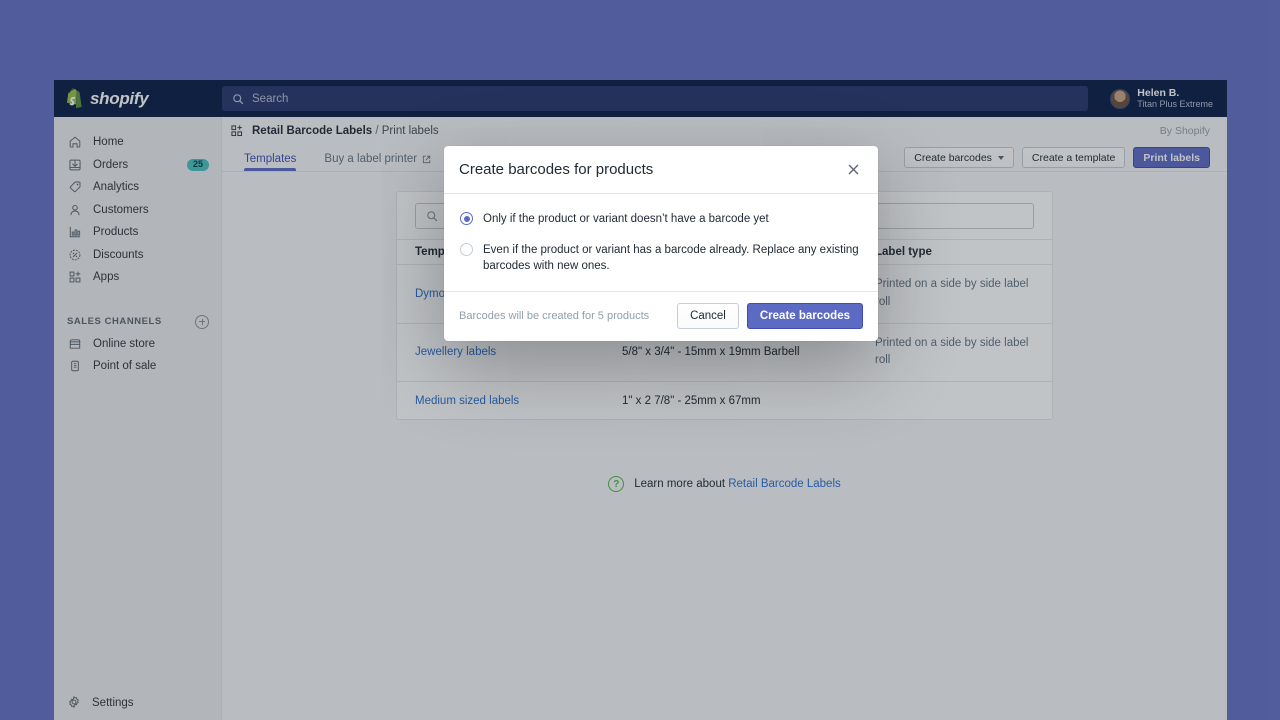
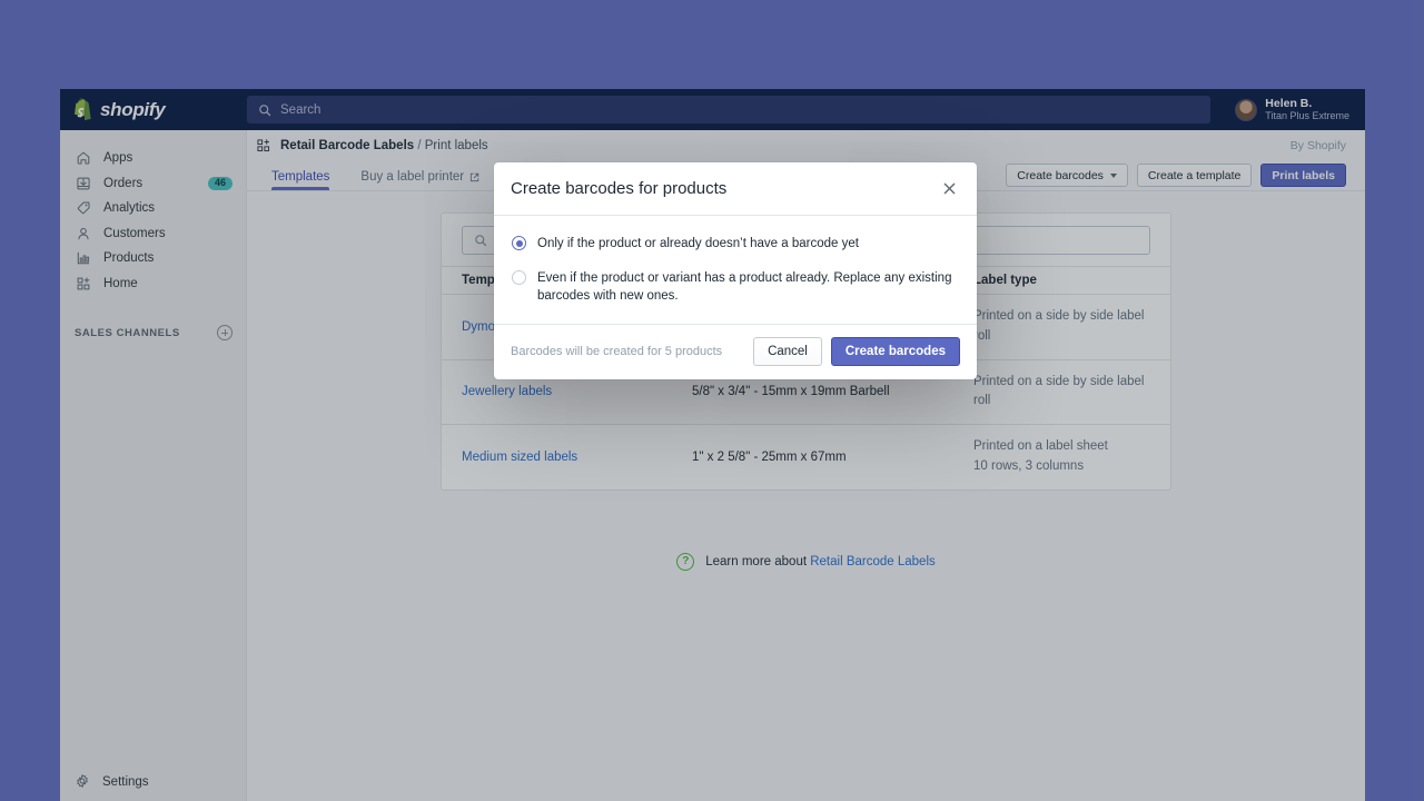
  shopify
  Search
  Helen B.
  Titan Plus Extreme
- Home
+ Apps
  Orders
- 25
+ 46
  Analytics
  Customers
  Products
- Discounts
- Apps
+ Home
  SALES CHANNELS
- Online store
- Point of sale
  Settings
  Retail Barcode Labels / Print labels
  By Shopify
  Templates
  Buy a label printer
  Create barcodes
  Create a template
  Print labels
  Label type
  Printed on a side by side label oll
  Jewellery labels
  5/8" x 3/4" - 15mm x 19mm Barbell
  Printed on a side by side label roll
  Medium sized labels
- 1" x 2 7/8" - 25mm x 67mm
+ 1" x 2 5/8" - 25mm x 67mm
+ Printed on a label sheet
+ 10 rows, 3 columns
  ?
  Learn more about Retail Barcode Labels
  Create barcodes for products
- Only if the product or variant doesn’t have a barcode yet
+ Only if the product or already doesn’t have a barcode yet
- Even if the product or variant has a barcode already. Replace any existing barcodes with new ones.
+ Even if the product or variant has a product already. Replace any existing barcodes with new ones.
  Barcodes will be created for 5 products
  Cancel
  Create barcodes
